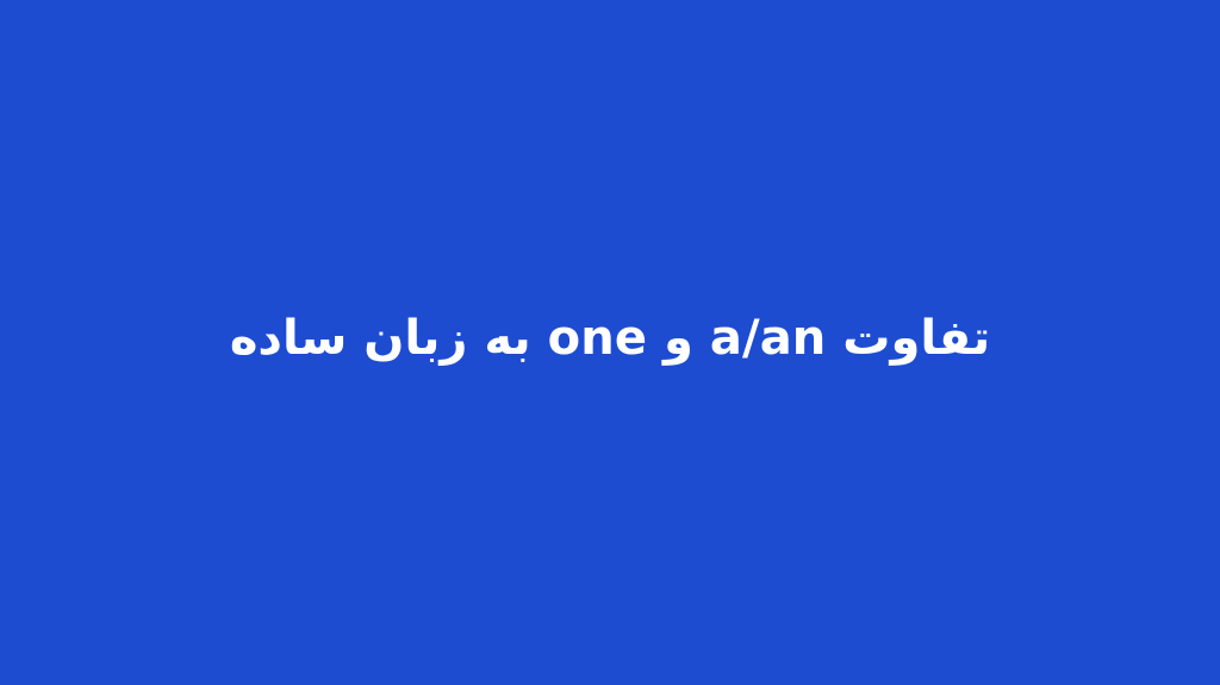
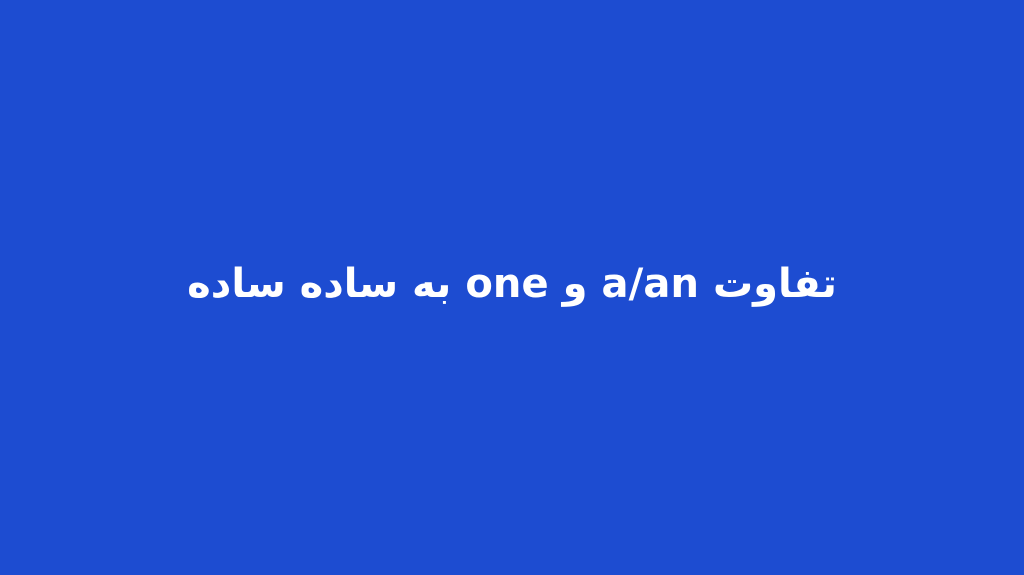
- تفاوت a/an و one به زبان ساده
+ تفاوت a/an و one به ساده ساده
